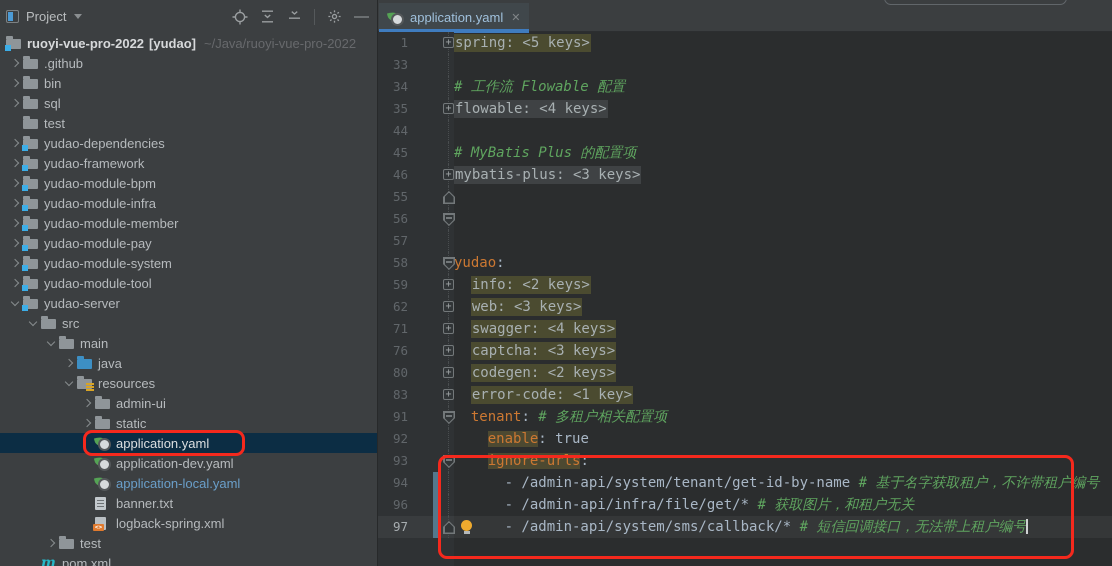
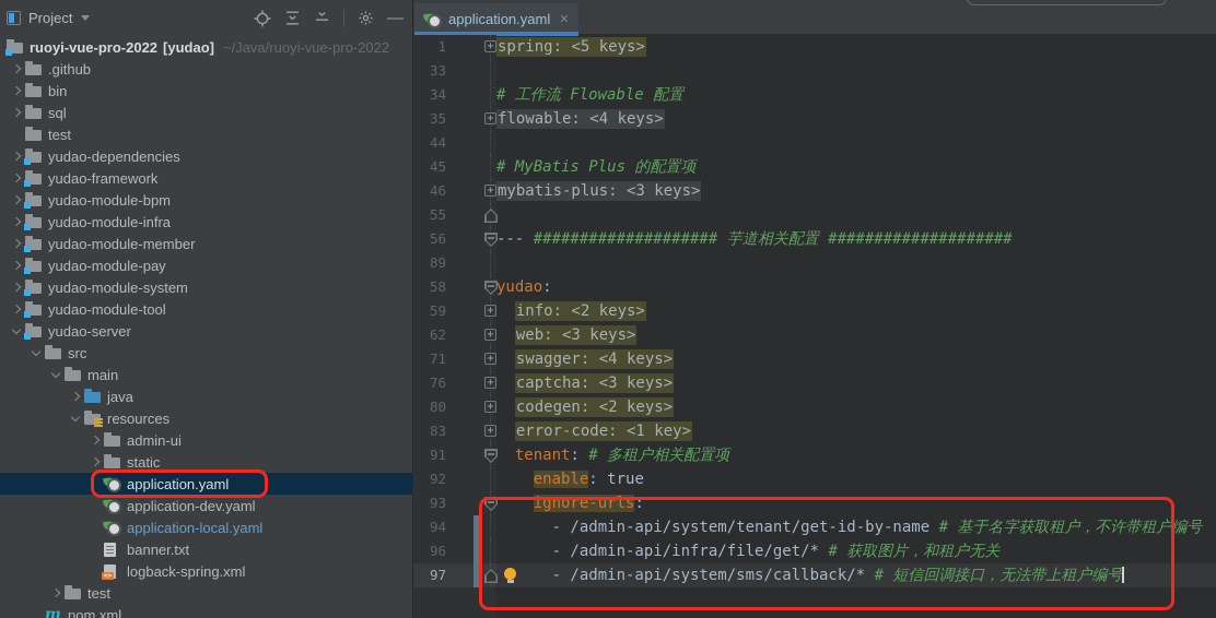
  Project
  —
  ruoyi-vue-pro-2022
  [yudao]
  ~/Java/ruoyi-vue-pro-2022
  .github
  bin
  sql
  test
  yudao-dependencies
  yudao-framework
  yudao-module-bpm
  yudao-module-infra
  yudao-module-member
  yudao-module-pay
  yudao-module-system
  yudao-module-tool
  yudao-server
  src
  main
  java
  resources
  admin-ui
  static
  application.yaml
  application-dev.yaml
  application-local.yaml
  banner.txt
  logback-spring.xml
  test
  m
  pom.xml
  application.yaml
  ✕
  1
  +
  spring: <5 keys>
  33
  34
  # 工作流 Flowable 配置
  35
  +
  flowable: <4 keys>
  44
  45
  # MyBatis Plus 的配置项
  46
  +
  mybatis-plus: <3 keys>
  55
  56
+ --- #################### 芋道相关配置 ####################
- 57
+ 89
  58
  yudao:
  59
  +
  info: <2 keys>
  62
  +
  web: <3 keys>
  71
  +
  swagger: <4 keys>
  76
  +
  captcha: <3 keys>
  80
  +
  codegen: <2 keys>
  83
  +
  error-code: <1 key>
  91
  tenant: # 多租户相关配置项
  92
  enable: true
  93
  ignore-urls:
  94
  - /admin-api/system/tenant/get-id-by-name # 基于名字获取租户，不许带租户编号
  96
  - /admin-api/infra/file/get/* # 获取图片，和租户无关
  97
  - /admin-api/system/sms/callback/* # 短信回调接口，无法带上租户编号
